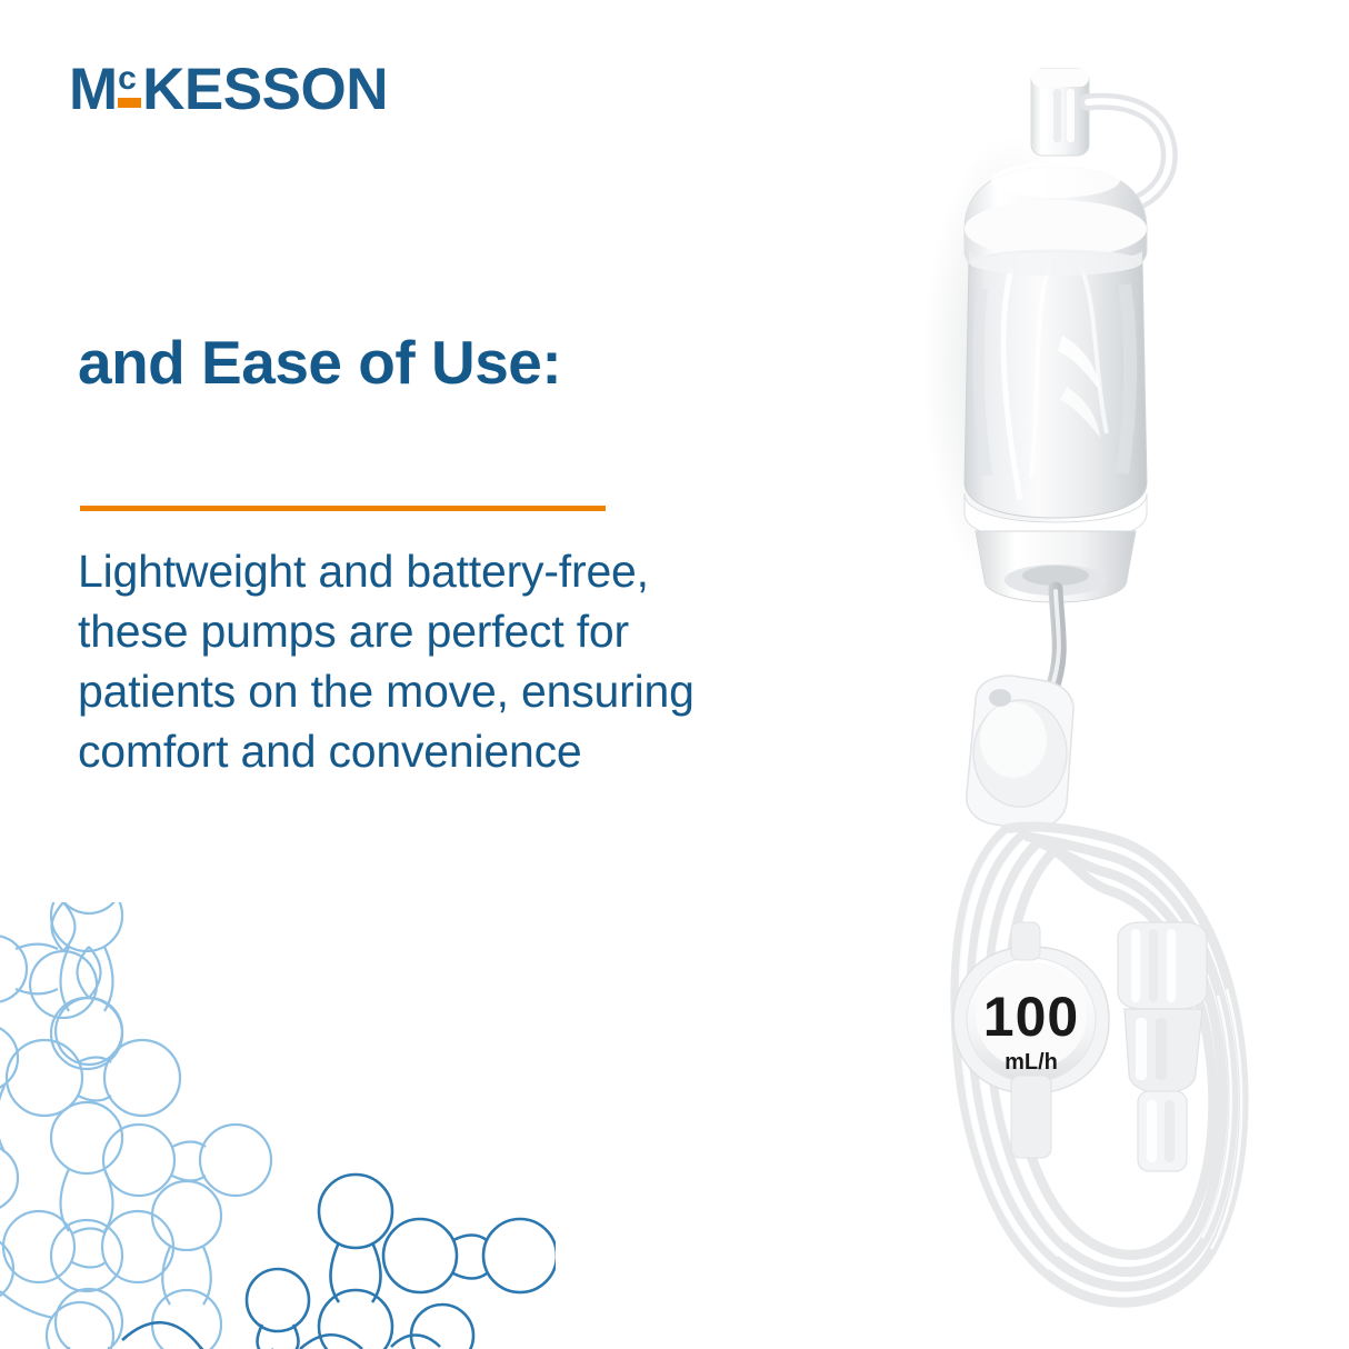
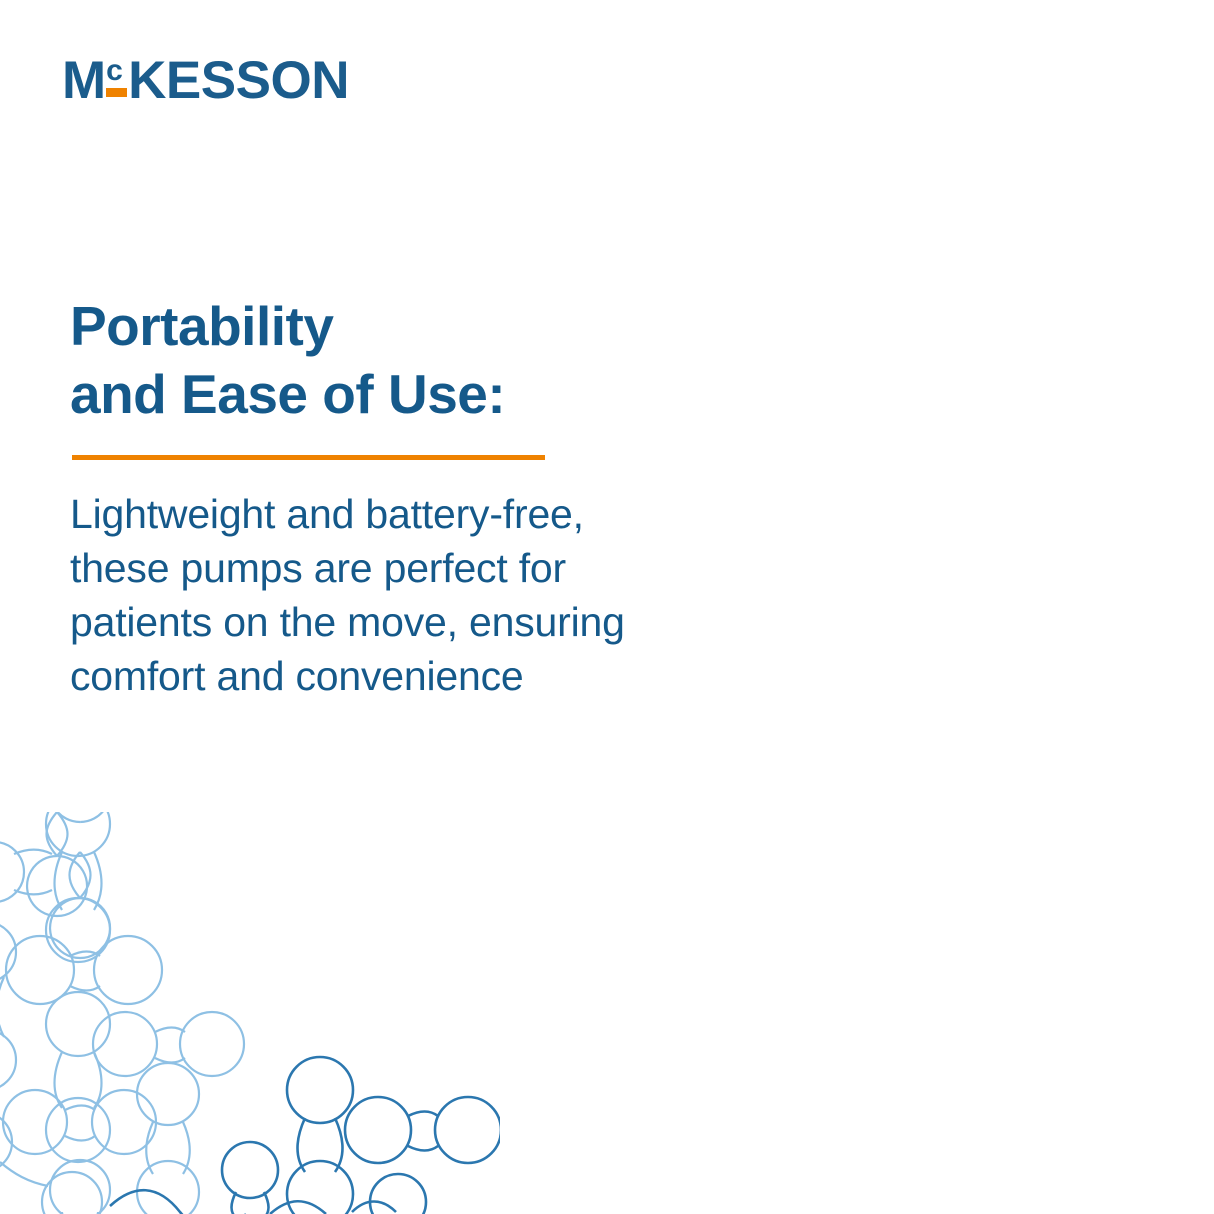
  M
  c
  KESSON
+ Portability
  and Ease of Use:
  Lightweight and battery-free,
  these pumps are perfect for
  patients on the move, ensuring
  comfort and convenience
- 100
- mL/h
